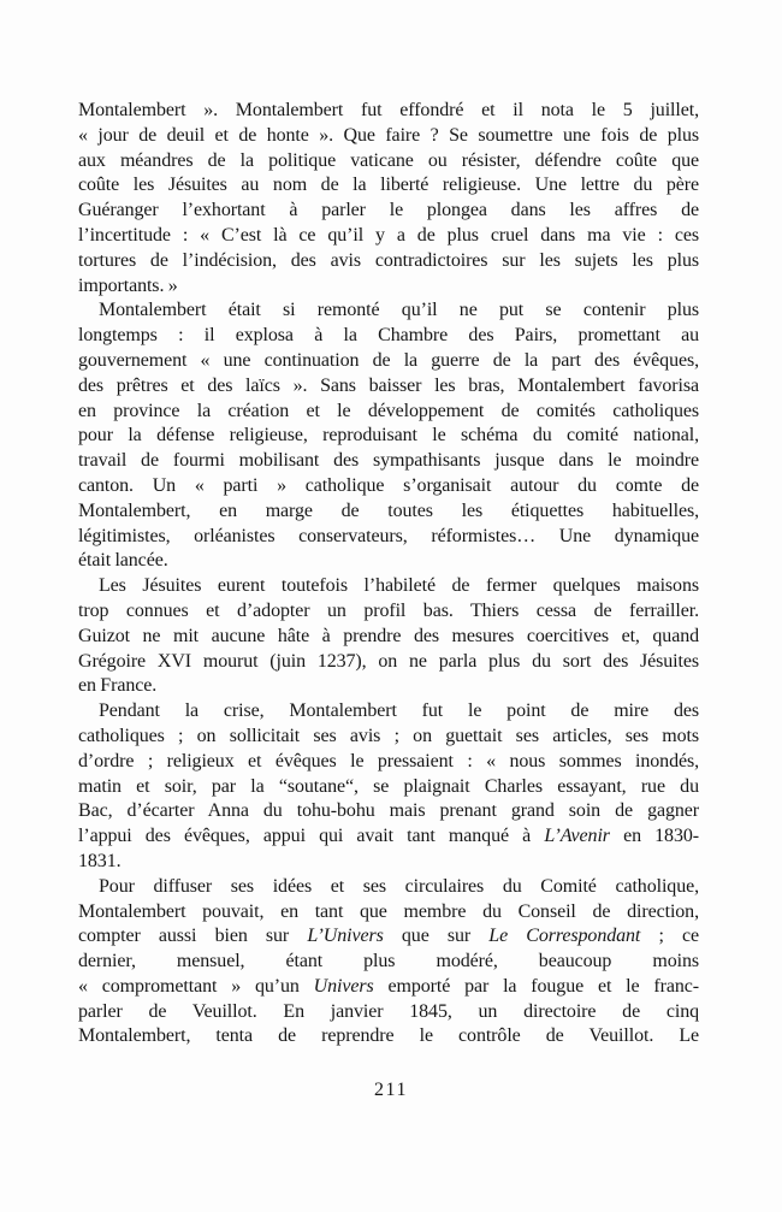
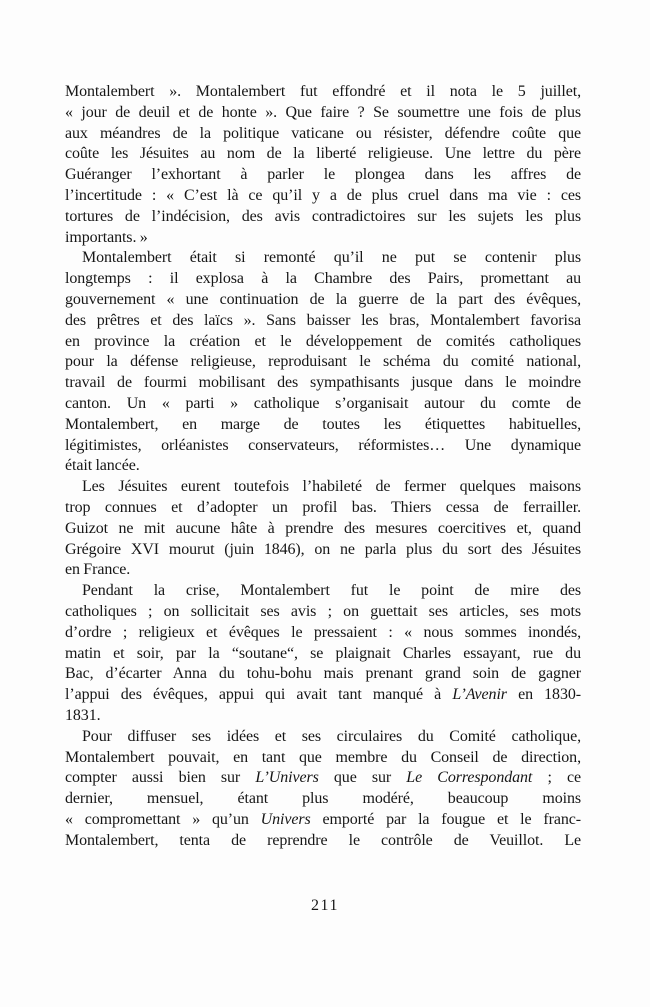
  Montalembert ». Montalembert fut effondré et il nota le 5 juillet,
  « jour de deuil et de honte ». Que faire ? Se soumettre une fois de plus
  aux méandres de la politique vaticane ou résister, défendre coûte que
  coûte les Jésuites au nom de la liberté religieuse. Une lettre du père
  Guéranger l’exhortant à parler le plongea dans les affres de
  l’incertitude : « C’est là ce qu’il y a de plus cruel dans ma vie : ces
  tortures de l’indécision, des avis contradictoires sur les sujets les plus
  importants. »
  Montalembert était si remonté qu’il ne put se contenir plus
  longtemps : il explosa à la Chambre des Pairs, promettant au
  gouvernement « une continuation de la guerre de la part des évêques,
  des prêtres et des laïcs ». Sans baisser les bras, Montalembert favorisa
  en province la création et le développement de comités catholiques
  pour la défense religieuse, reproduisant le schéma du comité national,
  travail de fourmi mobilisant des sympathisants jusque dans le moindre
  canton. Un « parti » catholique s’organisait autour du comte de
  Montalembert, en marge de toutes les étiquettes habituelles,
  légitimistes, orléanistes conservateurs, réformistes… Une dynamique
  était lancée.
  Les Jésuites eurent toutefois l’habileté de fermer quelques maisons
  trop connues et d’adopter un profil bas. Thiers cessa de ferrailler.
  Guizot ne mit aucune hâte à prendre des mesures coercitives et, quand
- Grégoire XVI mourut (juin 1237), on ne parla plus du sort des Jésuites
+ Grégoire XVI mourut (juin 1846), on ne parla plus du sort des Jésuites
  en France.
  Pendant la crise, Montalembert fut le point de mire des
  catholiques ; on sollicitait ses avis ; on guettait ses articles, ses mots
  d’ordre ; religieux et évêques le pressaient : « nous sommes inondés,
  matin et soir, par la “soutane“, se plaignait Charles essayant, rue du
  Bac, d’écarter Anna du tohu-bohu mais prenant grand soin de gagner
  l’appui des évêques, appui qui avait tant manqué à L’Avenir en 1830-
  1831.
  Pour diffuser ses idées et ses circulaires du Comité catholique,
  Montalembert pouvait, en tant que membre du Conseil de direction,
  compter aussi bien sur L’Univers que sur Le Correspondant ; ce
  dernier, mensuel, étant plus modéré, beaucoup moins
  « compromettant » qu’un Univers emporté par la fougue et le franc-
- parler de Veuillot. En janvier 1845, un directoire de cinq
  Montalembert, tenta de reprendre le contrôle de Veuillot. Le
  211
